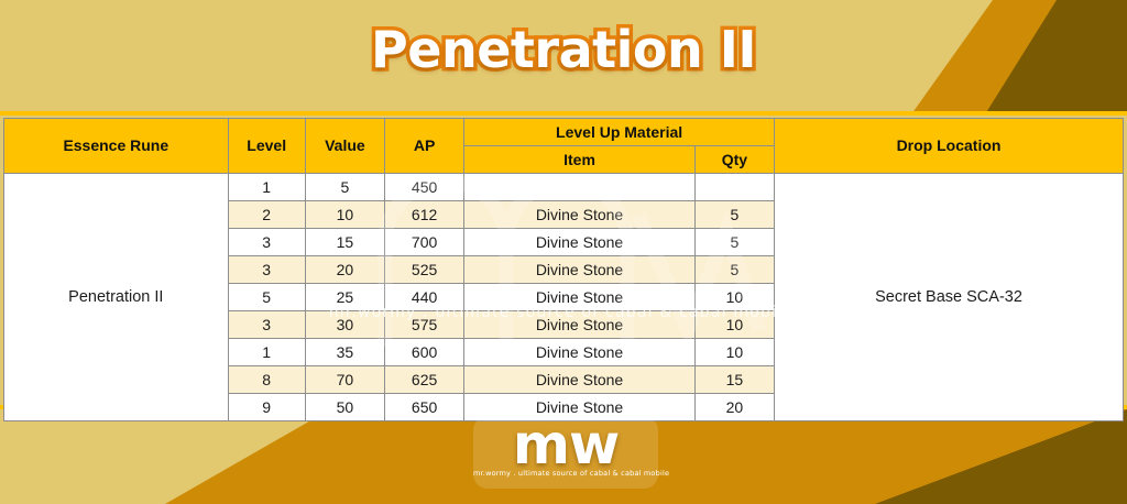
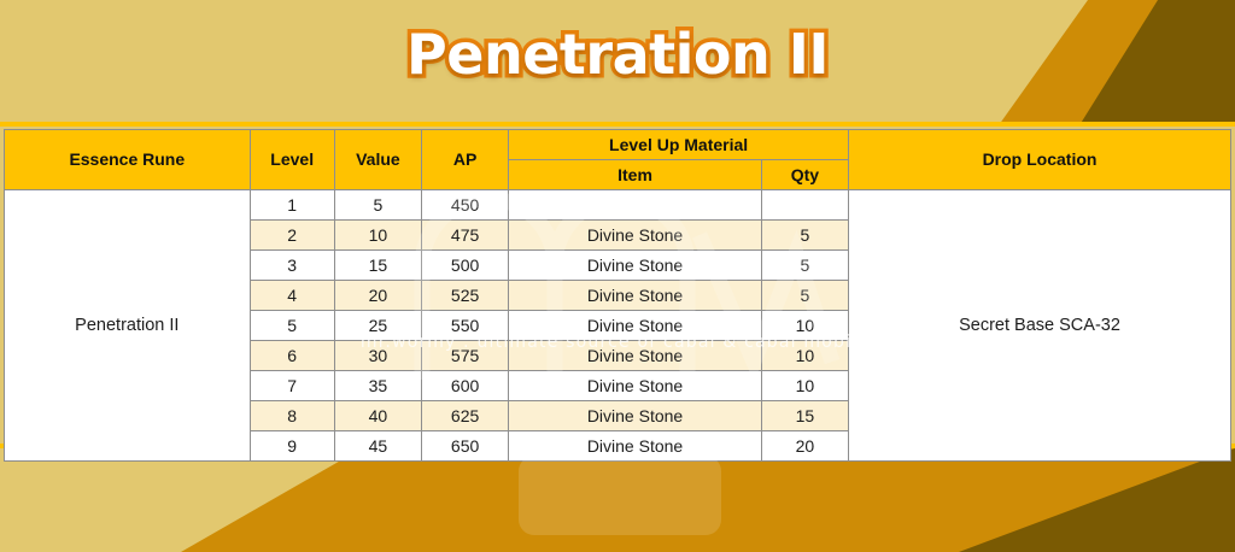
  Penetration II
  Essence Rune	Level	Value	AP	Level Up Material	Drop Location
  Item	Qty
  Penetration II	1	5	450			Secret Base SCA-32
- 2	10	612	Divine Stone	5
+ 2	10	475	Divine Stone	5
- 3	15	700	Divine Stone	5
+ 3	15	500	Divine Stone	5
- 3	20	525	Divine Stone	5
+ 4	20	525	Divine Stone	5
- 5	25	440	Divine Stone	10
+ 5	25	550	Divine Stone	10
- 3	30	575	Divine Stone	10
+ 6	30	575	Divine Stone	10
- 1	35	600	Divine Stone	10
+ 7	35	600	Divine Stone	10
- 8	70	625	Divine Stone	15
+ 8	40	625	Divine Stone	15
- 9	50	650	Divine Stone	20
+ 9	45	650	Divine Stone	20
  mr.wormy . ultimate source of cabal & cabal mobile
- mw
  mr.wormy . ultimate source of cabal & cabal mobile
